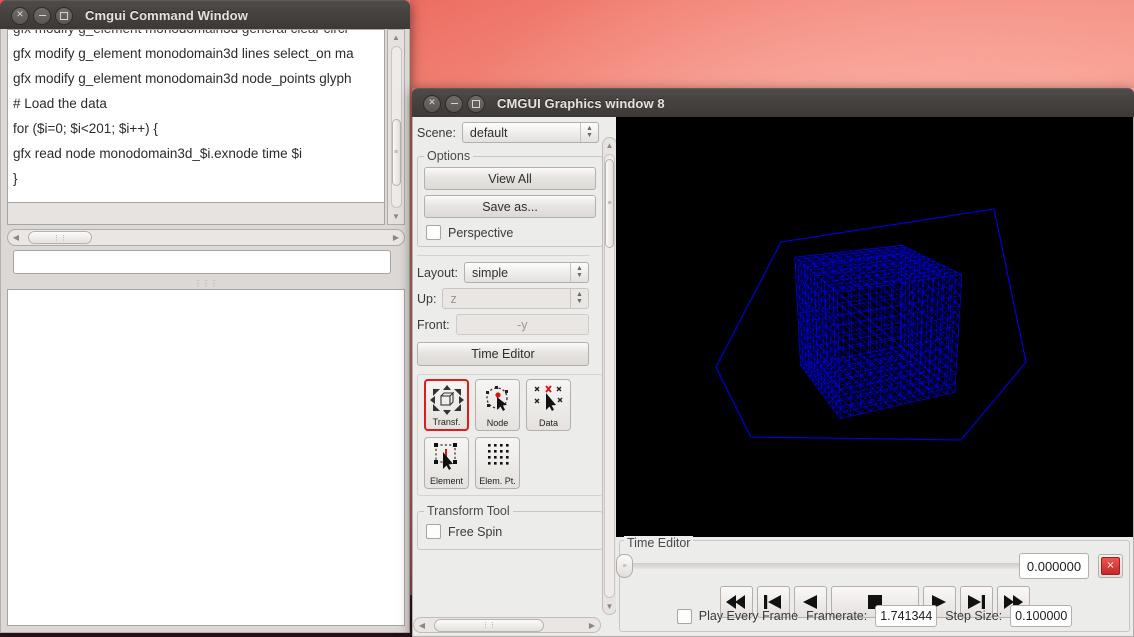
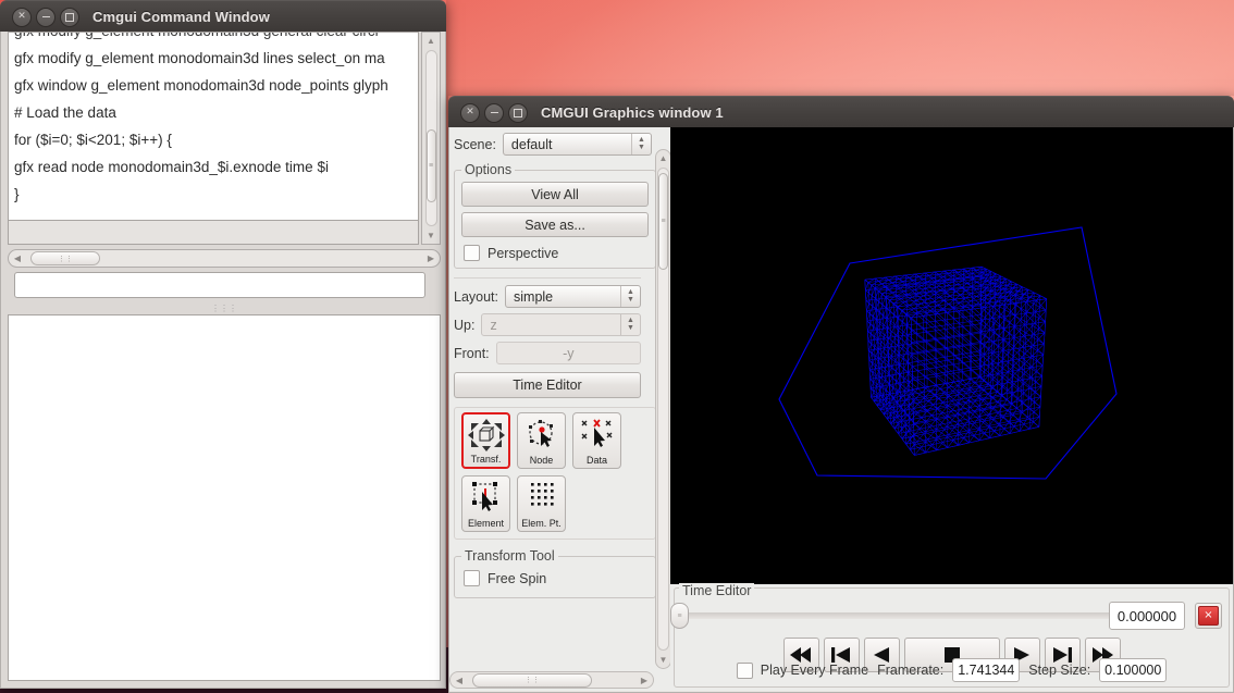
  ✕
  Cmgui Command Window
  gfx modify g_element monodomain3d general clear circl
  gfx modify g_element monodomain3d lines select_on ma
- gfx modify g_element monodomain3d node_points glyph
+ gfx window g_element monodomain3d node_points glyph
  # Load the data
  for ($i=0; $i<201; $i++) {
  gfx read node monodomain3d_$i.exnode time $i
  }
  ▲
  ▼
  ◀
  ▶
  ✕
- CMGUI Graphics window 8
+ CMGUI Graphics window 1
  Scene:
  default
  Options
  View All
  Save as...
  Perspective
  Layout:
  simple
  Up:
  z
  Front:
  -y
  Time Editor
  Transf.
  Node
  Data
  Element
  Elem. Pt.
  Transform Tool
  Free Spin
  ▲
  ▼
  ◀
  ▶
  Time Editor
  0.000000
  ×
  Play Every Frame
  Framerate:
  1.741344
  Step Size:
  0.100000
